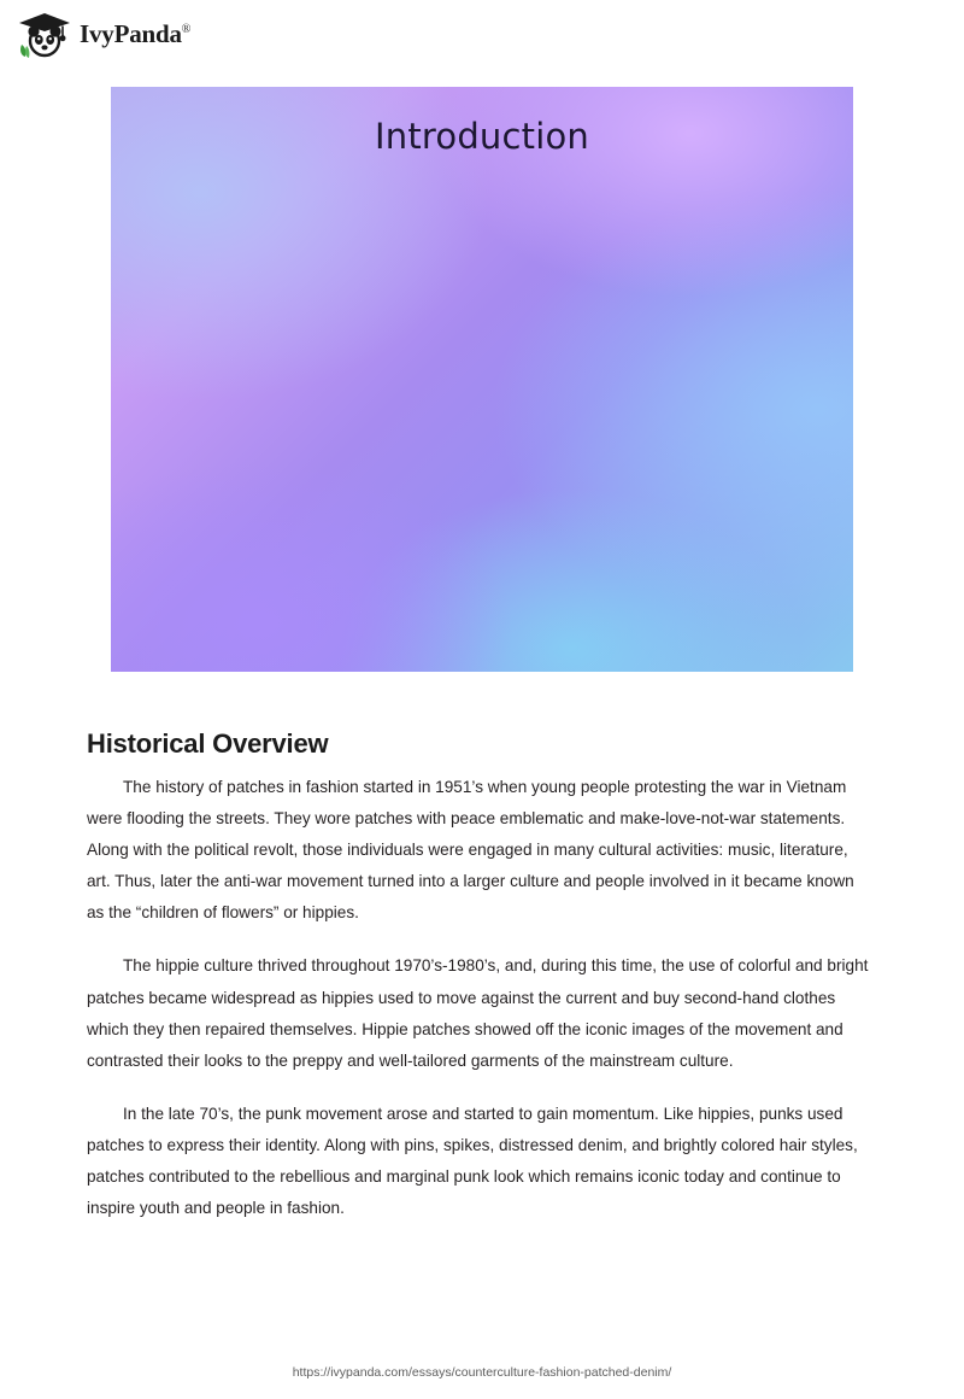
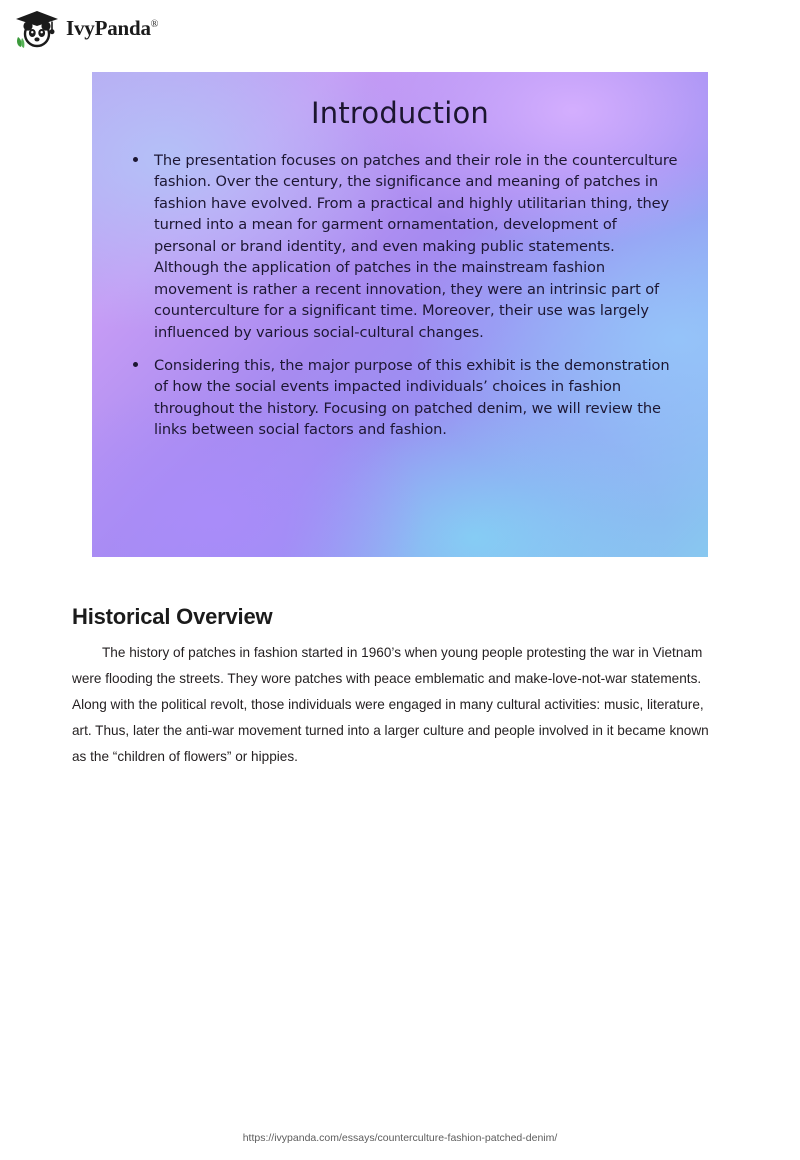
  IvyPanda®
  Introduction
+ The presentation focuses on patches and their role in the counterculture fashion. Over the century, the significance and meaning of patches in fashion have evolved. From a practical and highly utilitarian thing, they turned into a mean for garment ornamentation, development of personal or brand identity, and even making public statements. Although the application of patches in the mainstream fashion movement is rather a recent innovation, they were an intrinsic part of counterculture for a significant time. Moreover, their use was largely influenced by various social-cultural changes.
+ Considering this, the major purpose of this exhibit is the demonstration of how the social events impacted individuals’ choices in fashion throughout the history. Focusing on patched denim, we will review the links between social factors and fashion.
  Historical Overview
- The history of patches in fashion started in 1951’s when young people protesting the war in Vietnam were flooding the streets. They wore patches with peace emblematic and make-love-not-war statements. Along with the political revolt, those individuals were engaged in many cultural activities: music, literature, art. Thus, later the anti-war movement turned into a larger culture and people involved in it became known as the “children of flowers” or hippies.
+ The history of patches in fashion started in 1960’s when young people protesting the war in Vietnam were flooding the streets. They wore patches with peace emblematic and make-love-not-war statements. Along with the political revolt, those individuals were engaged in many cultural activities: music, literature, art. Thus, later the anti-war movement turned into a larger culture and people involved in it became known as the “children of flowers” or hippies.
- The hippie culture thrived throughout 1970’s-1980’s, and, during this time, the use of colorful and bright patches became widespread as hippies used to move against the current and buy second-hand clothes which they then repaired themselves. Hippie patches showed off the iconic images of the movement and contrasted their looks to the preppy and well-tailored garments of the mainstream culture.
- In the late 70’s, the punk movement arose and started to gain momentum. Like hippies, punks used patches to express their identity. Along with pins, spikes, distressed denim, and brightly colored hair styles, patches contributed to the rebellious and marginal punk look which remains iconic today and continue to inspire youth and people in fashion.
  https://ivypanda.com/essays/counterculture-fashion-patched-denim/
